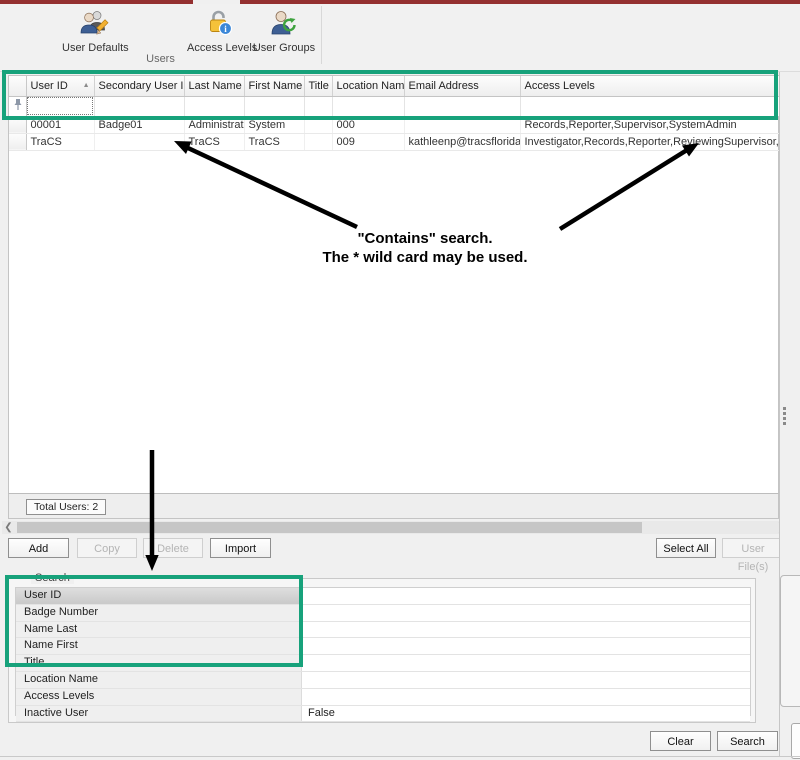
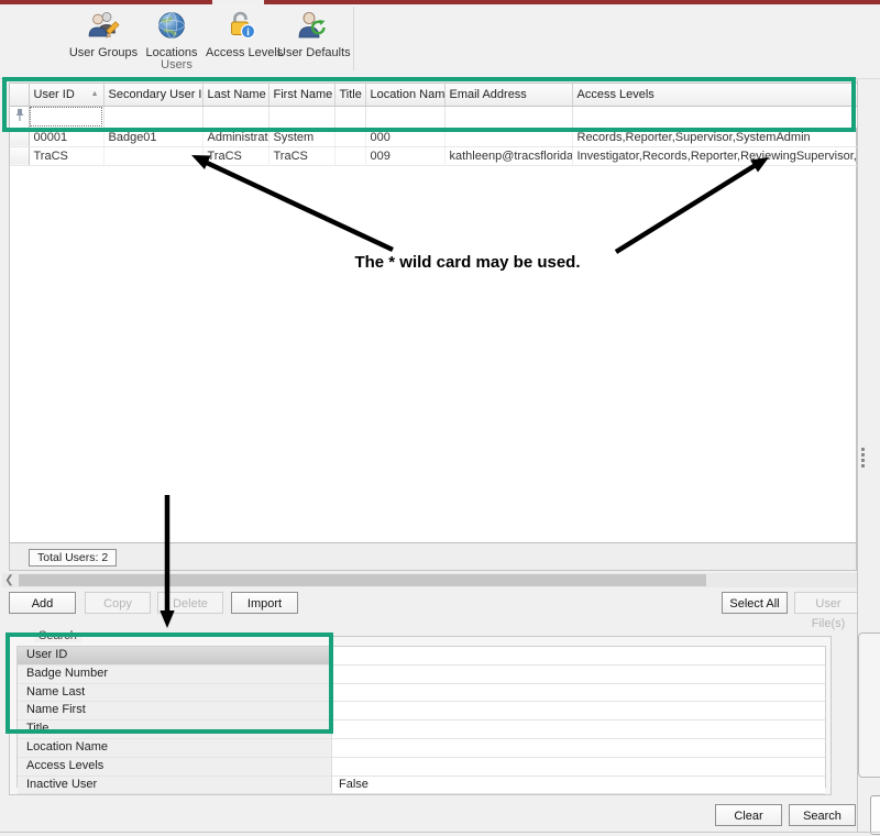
- User Defaults
+ User Groups
+ Locations
  i
  Access Levels
- User Groups
+ User Defaults
  Users
  	User ID	Secondary User I	Last Name	First Name	Title	Location Nam	Email Address	Access Levels
  	00001	Badge01	Administrat	System		000		Records,Reporter,Supervisor,SystemAdmin
  	TraCS		TraCS	TraCS		009	kathleenp@tracsflorida	Investigator,Records,Reporter,ReviewingSupervisor,
  Total Users: 2
  ❮
  Add
  Copy
  Delete
  Import
  Select All
  User File(s)
  Search
  User ID
  Badge Number
  Name Last
  Name First
  Title
  Location Name
  Access Levels
  Inactive User
  False
  Clear
  Search
- "Contains" search.
  The * wild card may be used.
